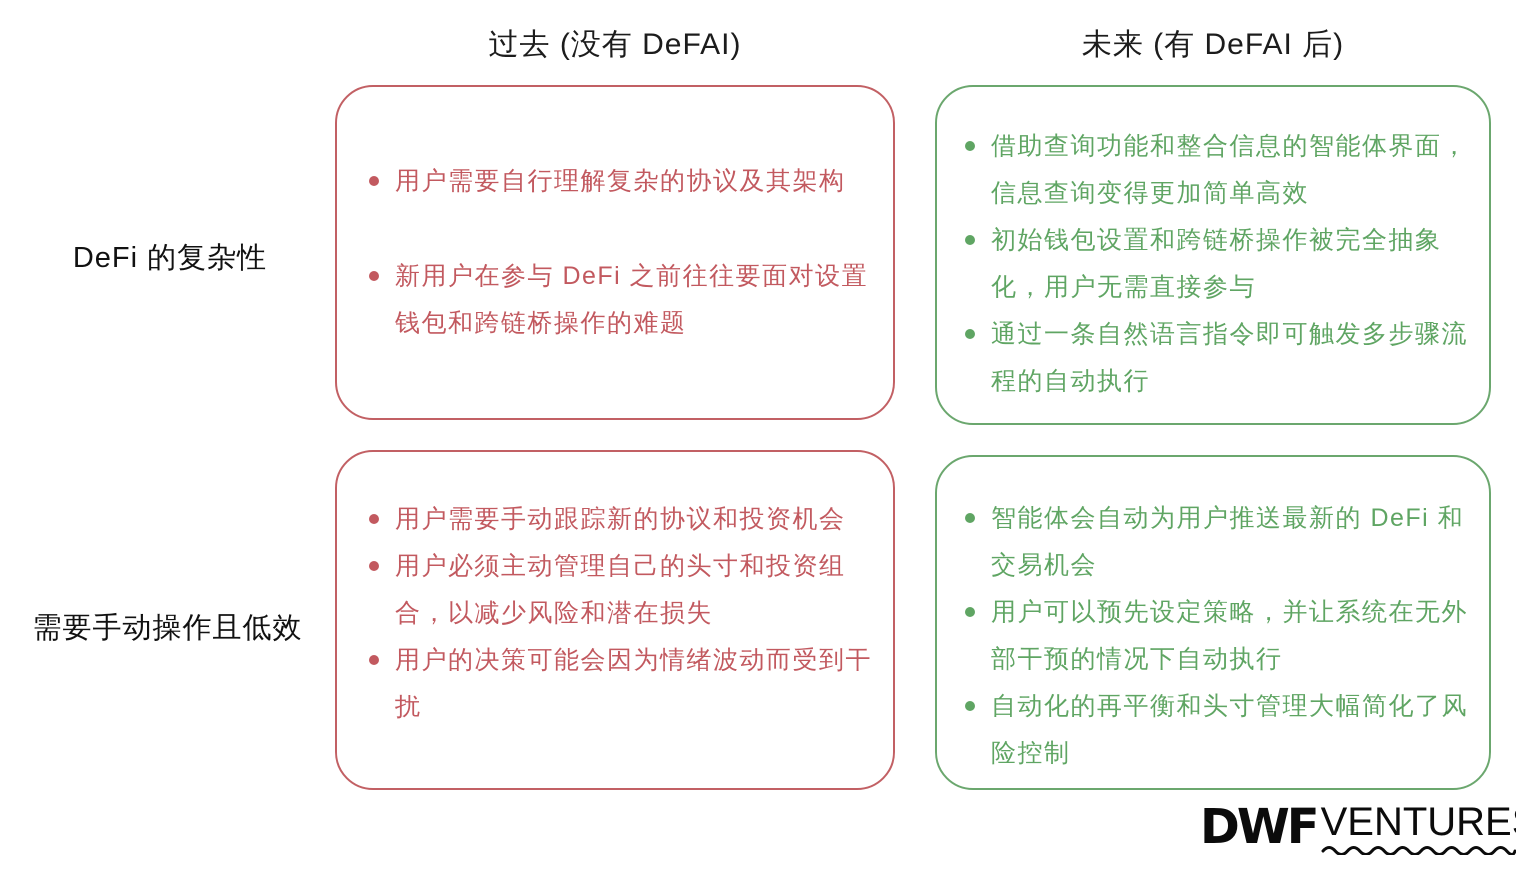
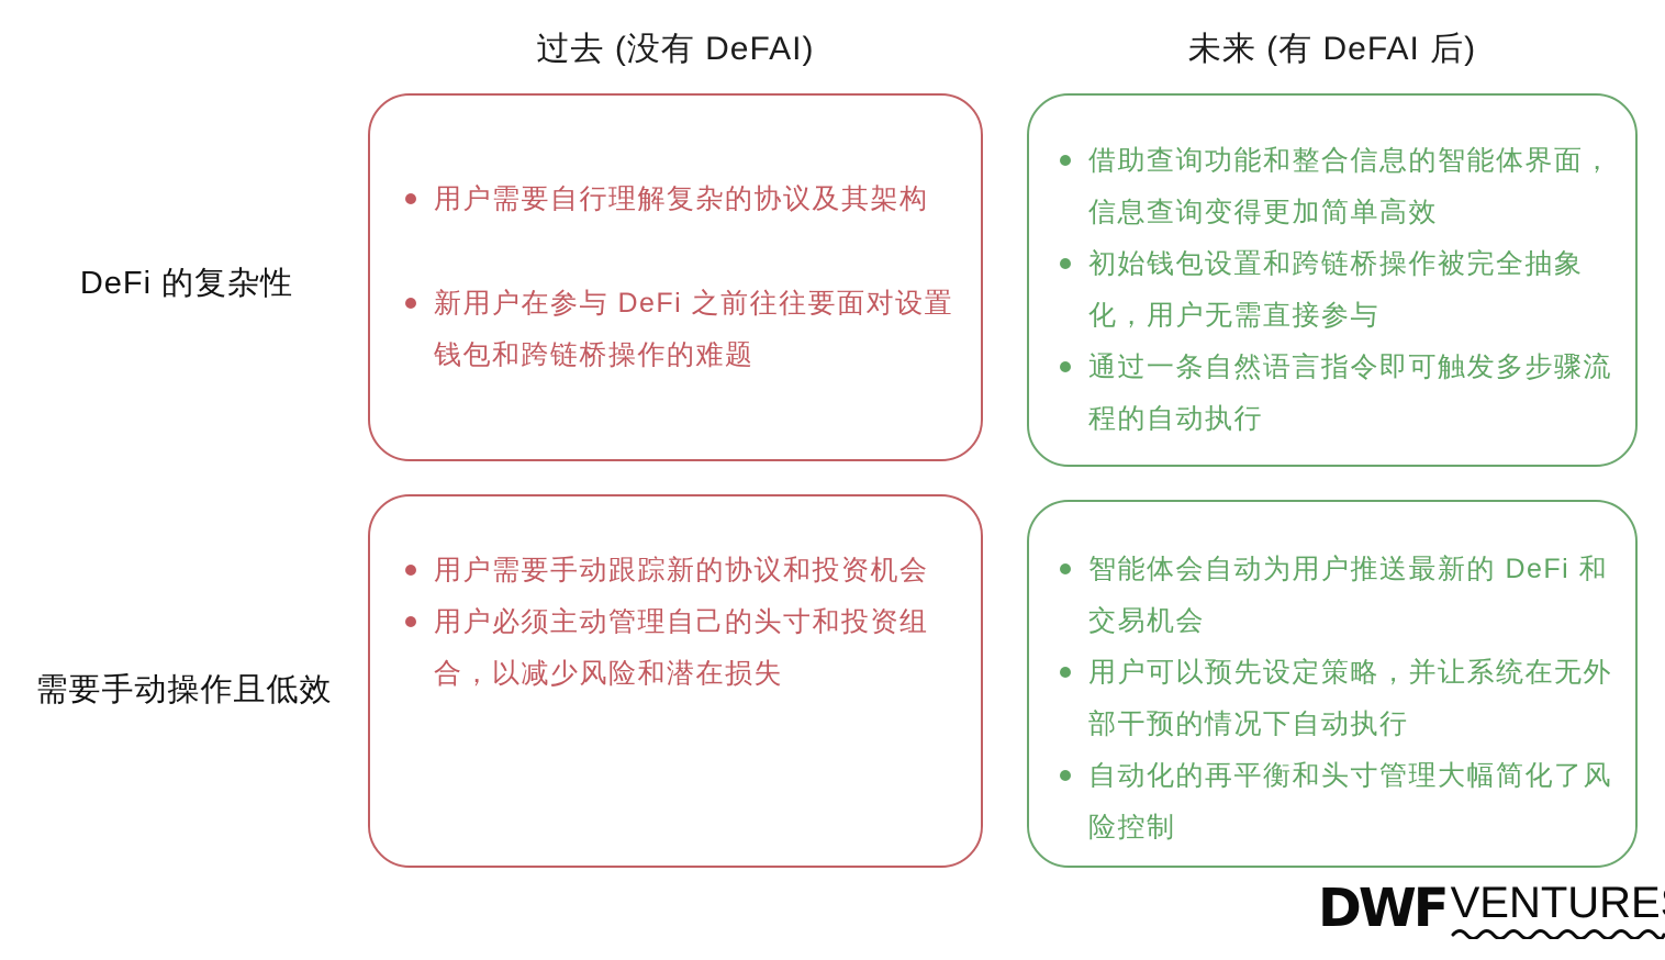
  过去 (没有 DeFAI)
  未来 (有 DeFAI 后)
  DeFi 的复杂性
  需要手动操作且低效
  用户需要自行理解复杂的协议及其架构
  新用户在参与 DeFi 之前往往要面对设置钱包和跨链桥操作的难题
  借助查询功能和整合信息的智能体界面，信息查询变得更加简单高效
  初始钱包设置和跨链桥操作被完全抽象化，用户无需直接参与
  通过一条自然语言指令即可触发多步骤流程的自动执行
  用户需要手动跟踪新的协议和投资机会
  用户必须主动管理自己的头寸和投资组合，以减少风险和潜在损失
- 用户的决策可能会因为情绪波动而受到干扰
  智能体会自动为用户推送最新的 DeFi 和交易机会
  用户可以预先设定策略，并让系统在无外部干预的情况下自动执行
  自动化的再平衡和头寸管理大幅简化了风险控制
  DWF
  VENTURE
